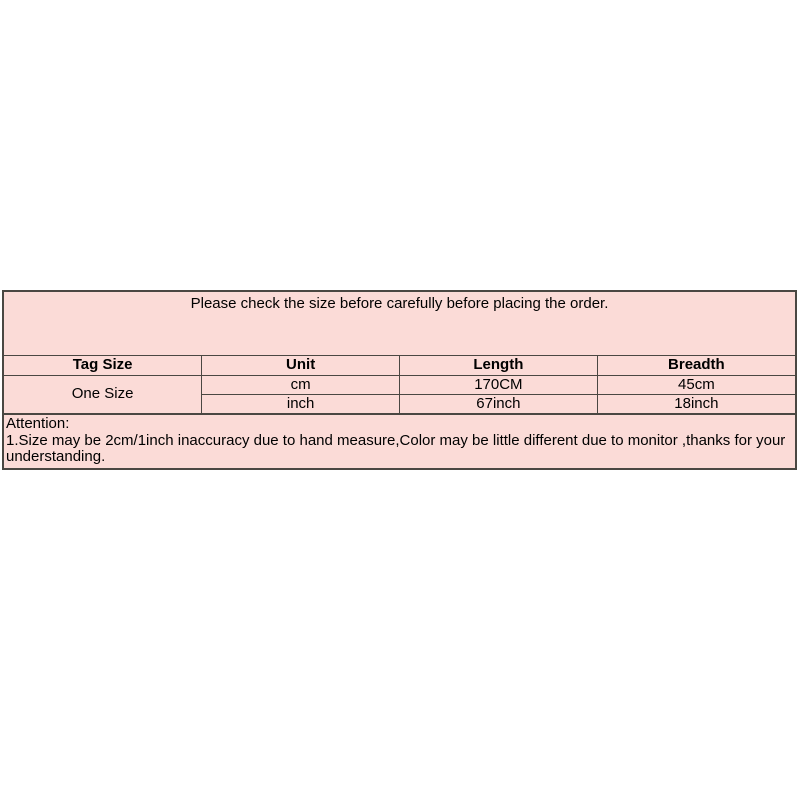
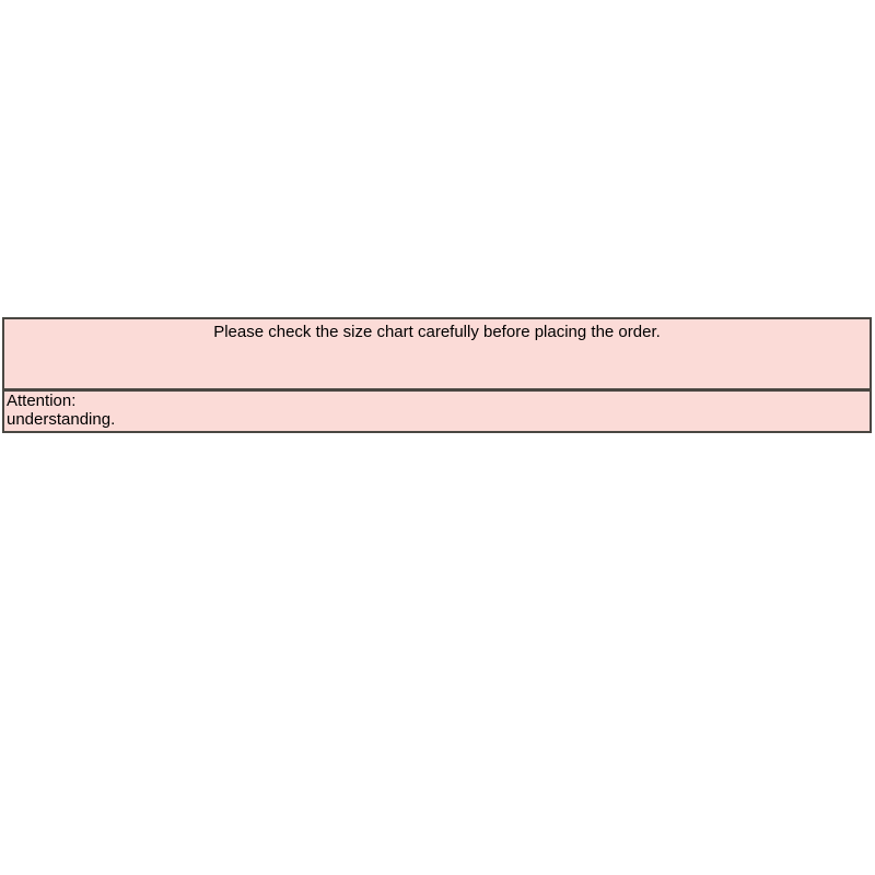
- Please check the size before carefully before placing the order.
+ Please check the size chart carefully before placing the order.
- Tag Size	Unit	Length	Breadth
- One Size	cm	170CM	45cm
- inch	67inch	18inch
  Attention:
- 1.Size may be 2cm/1inch inaccuracy due to hand measure,Color may be little different due to monitor ,thanks for your
  understanding.
